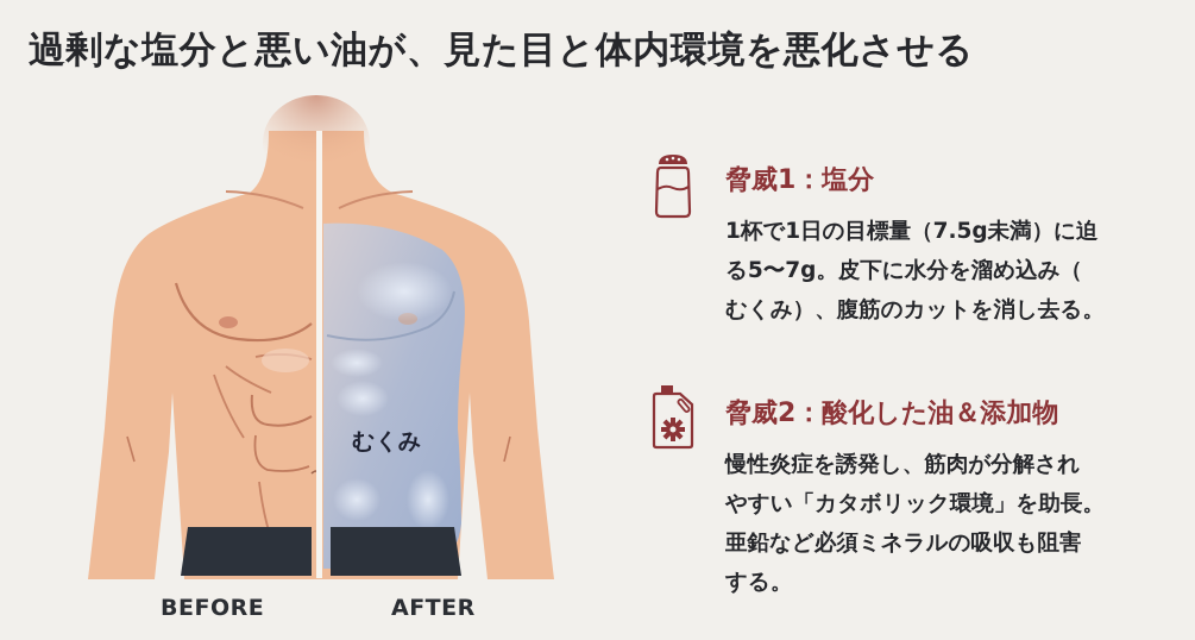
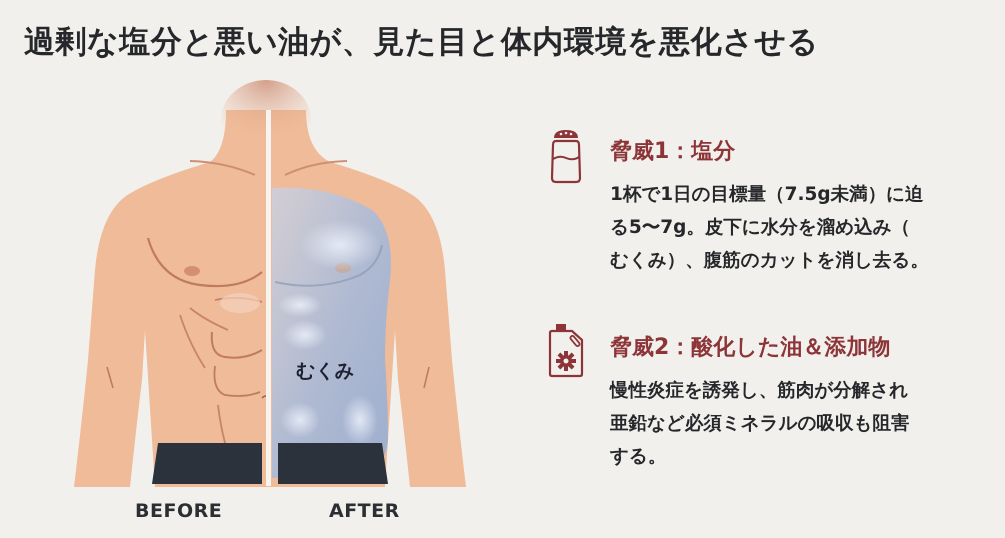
  過剰な塩分と悪い油が、見た目と体内環境を悪化させる
  むくみ
  BEFORE
  AFTER
  脅威1：塩分
  1杯で1日の目標量（7.5g未満）に迫
  る5〜7g。皮下に水分を溜め込み（
  むくみ）、腹筋のカットを消し去る。
  脅威2：酸化した油＆添加物
  慢性炎症を誘発し、筋肉が分解され
- やすい「カタボリック環境」を助長。
  亜鉛など必須ミネラルの吸収も阻害
  する。
